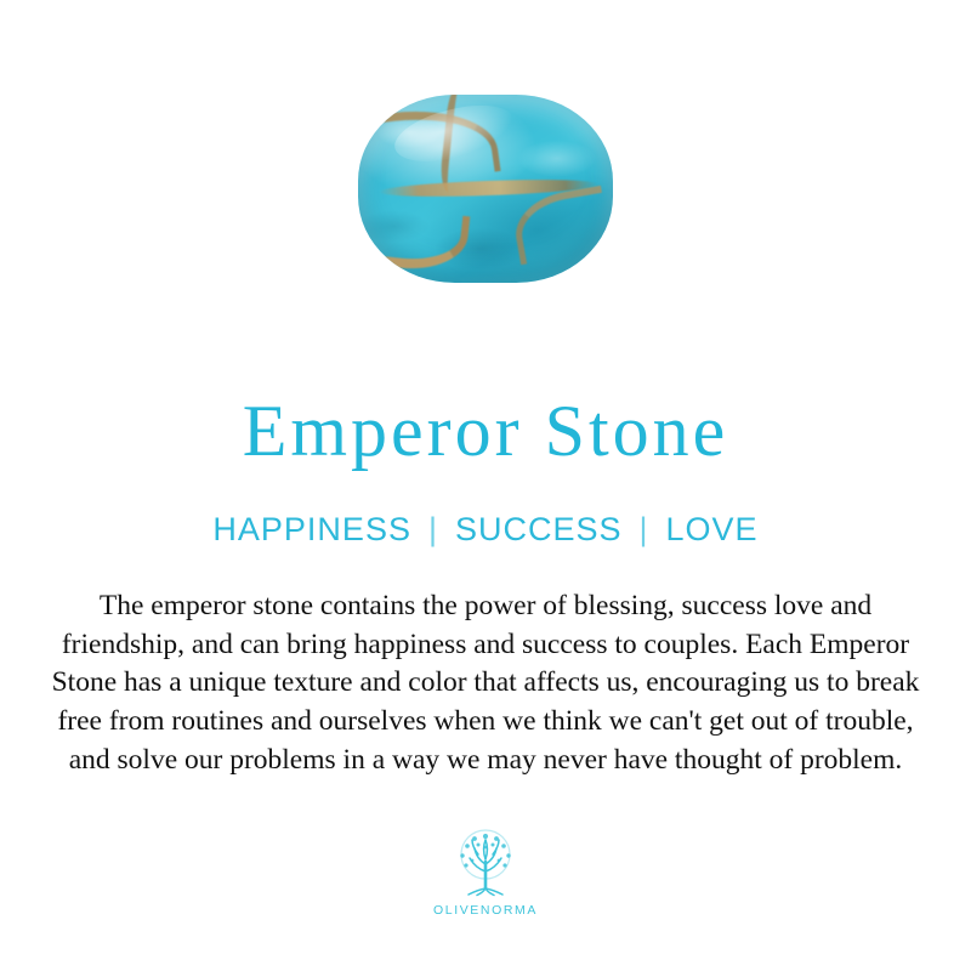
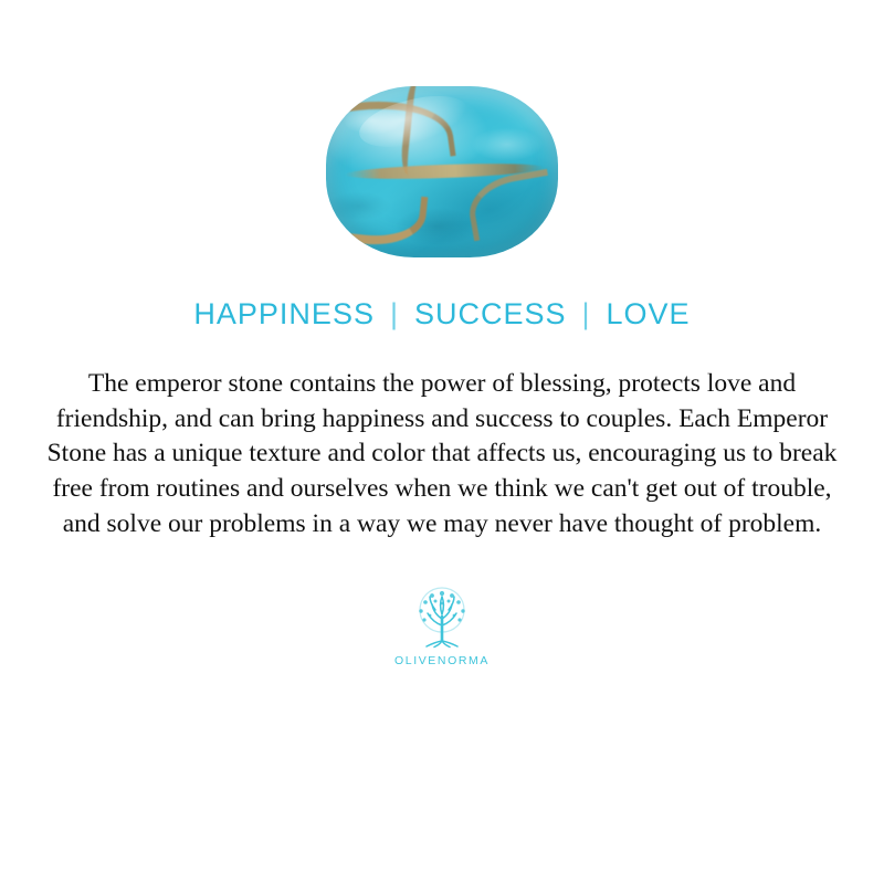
- Emperor Stone
  HAPPINESS
  |
  SUCCESS
  |
  LOVE
- The emperor stone contains the power of blessing, success love and friendship, and can bring happiness and success to couples. Each Emperor Stone has a unique texture and color that affects us, encouraging us to break free from routines and ourselves when we think we can't get out of trouble, and solve our problems in a way we may never have thought of problem.
+ The emperor stone contains the power of blessing, protects love and friendship, and can bring happiness and success to couples. Each Emperor Stone has a unique texture and color that affects us, encouraging us to break free from routines and ourselves when we think we can't get out of trouble, and solve our problems in a way we may never have thought of problem.
  OLIVENORMA
